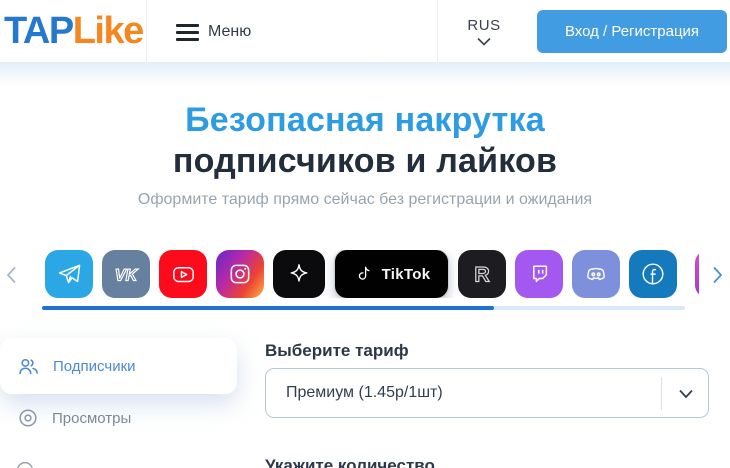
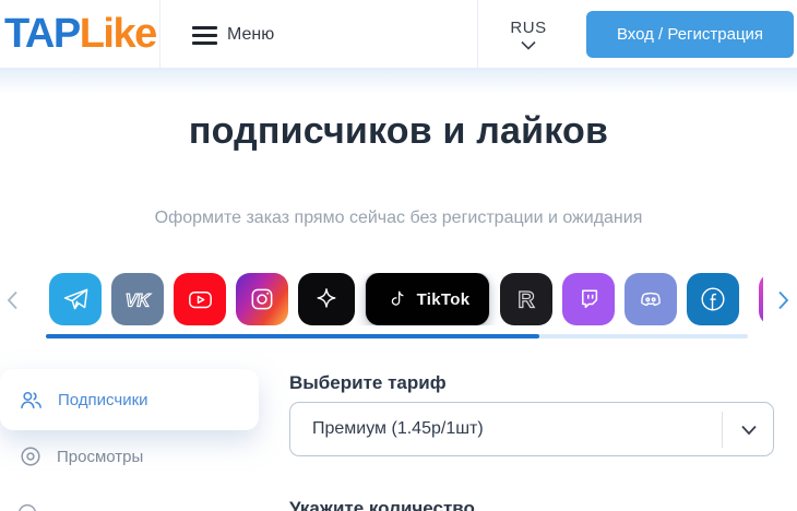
  TAPLike
  Меню
  RUS
  Вход / Регистрация
- Безопасная накрутка
  подписчиков и лайков
- Оформите тариф прямо сейчас без регистрации и ожидания
+ Оформите заказ прямо сейчас без регистрации и ожидания
  VK
  TikTok
  R
  Подписчики
  Просмотры
  Выберите тариф
  Премиум (1.45р/1шт)
  Укажите количество
